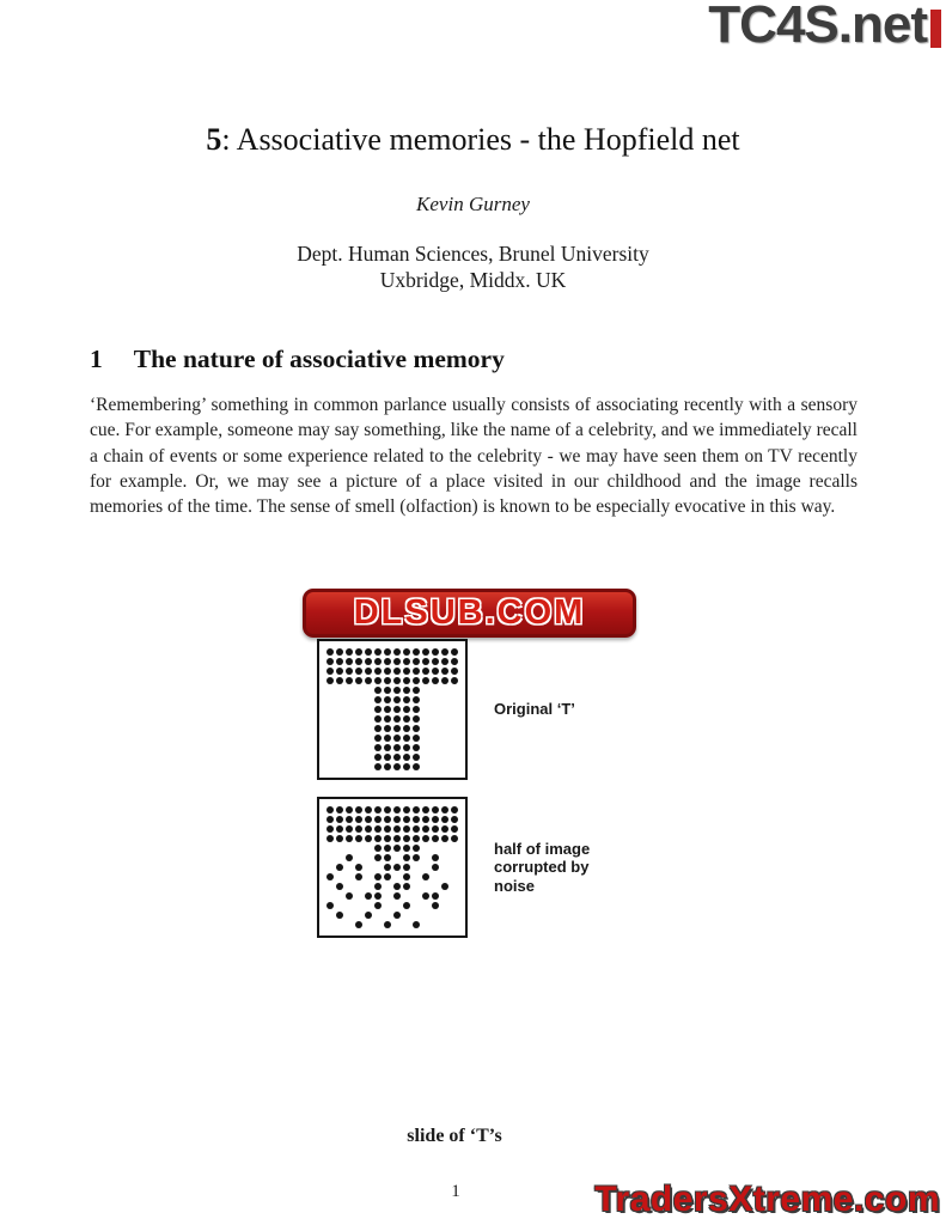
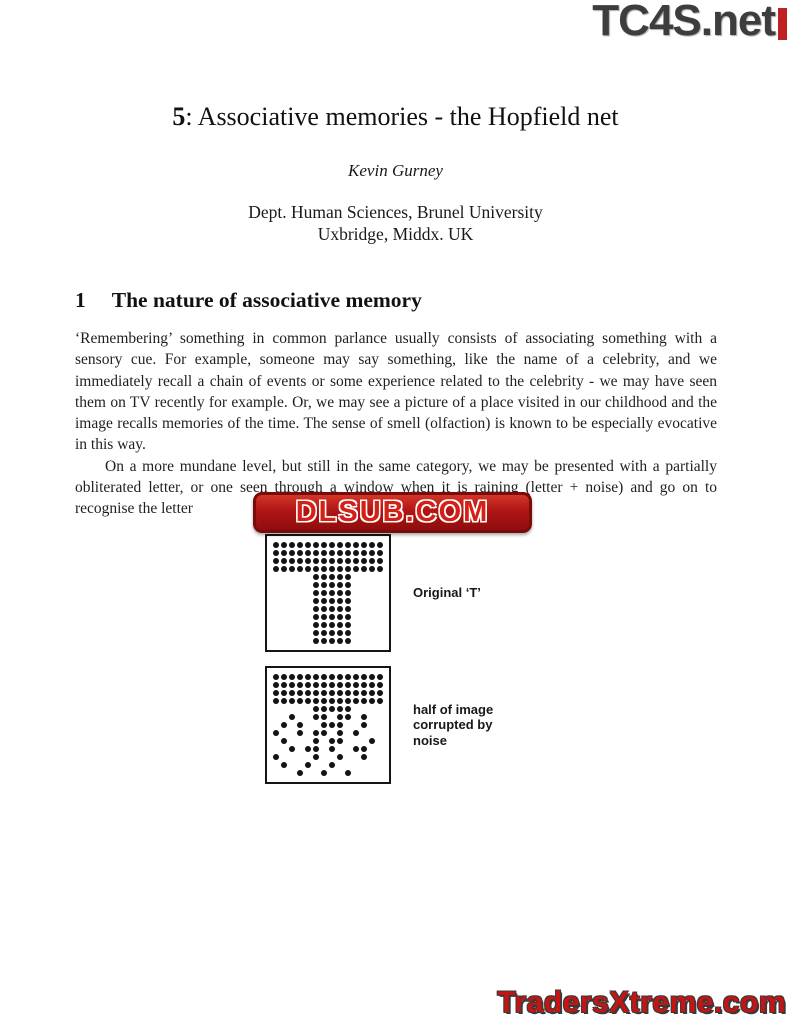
  TC4S.net
  5: Associative memories - the Hopfield net
  Kevin Gurney
  Dept. Human Sciences, Brunel University
  Uxbridge, Middx. UK
  1 The nature of associative memory
- ‘Remembering’ something in common parlance usually consists of associating recently with a sensory cue. For example, someone may say something, like the name of a celebrity, and we immediately recall a chain of events or some experience related to the celebrity - we may have seen them on TV recently for example. Or, we may see a picture of a place visited in our childhood and the image recalls memories of the time. The sense of smell (olfaction) is known to be especially evocative in this way.
+ ‘Remembering’ something in common parlance usually consists of associating something with a sensory cue. For example, someone may say something, like the name of a celebrity, and we immediately recall a chain of events or some experience related to the celebrity - we may have seen them on TV recently for example. Or, we may see a picture of a place visited in our childhood and the image recalls memories of the time. The sense of smell (olfaction) is known to be especially evocative in this way.
+ On a more mundane level, but still in the same category, we may be presented with a partially obliterated letter, or one seen through a window when it is raining (letter + noise) and go on to recognise the letter
  DLSUB.COM
  Original ‘T’
  half of image
  corrupted by
  noise
- slide of ‘T’s
- 1
  TradersXtreme.com
